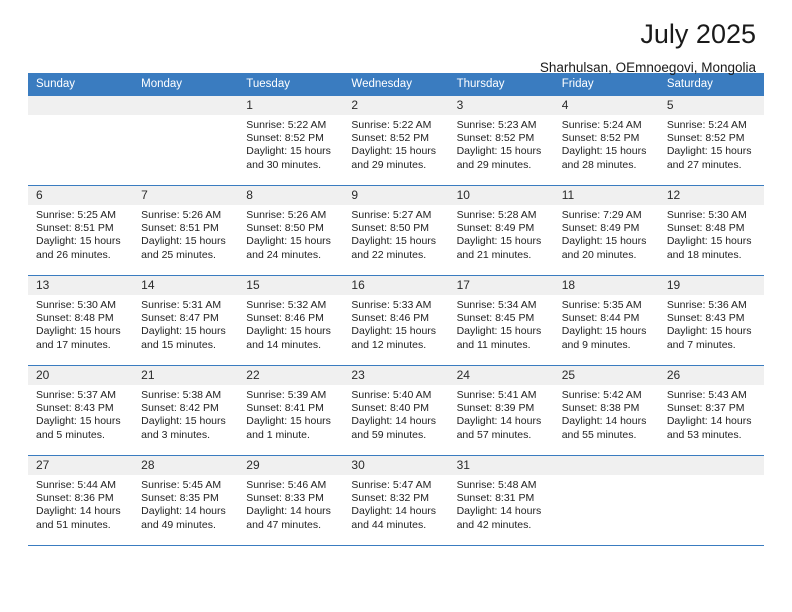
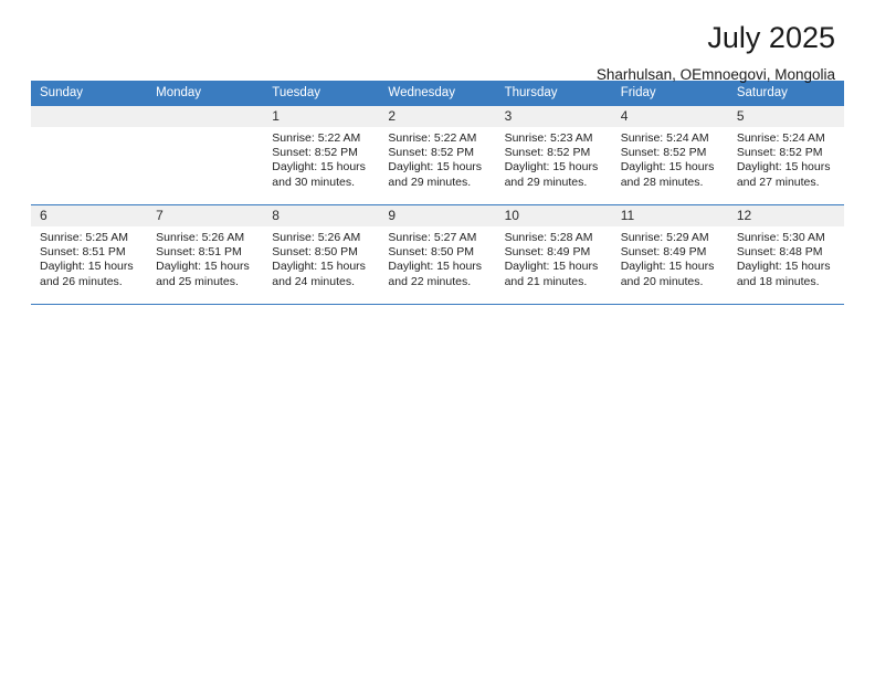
  July 2025
  Sharhulsan, OEmnoegovi, Mongolia
  Sunday	Monday	Tuesday	Wednesday	Thursday	Friday	Saturday
  		1Sunrise: 5:22 AMSunset: 8:52 PMDaylight: 15 hoursand 30 minutes.	2Sunrise: 5:22 AMSunset: 8:52 PMDaylight: 15 hoursand 29 minutes.	3Sunrise: 5:23 AMSunset: 8:52 PMDaylight: 15 hoursand 29 minutes.	4Sunrise: 5:24 AMSunset: 8:52 PMDaylight: 15 hoursand 28 minutes.	5Sunrise: 5:24 AMSunset: 8:52 PMDaylight: 15 hoursand 27 minutes.
- 6Sunrise: 5:25 AMSunset: 8:51 PMDaylight: 15 hoursand 26 minutes.	7Sunrise: 5:26 AMSunset: 8:51 PMDaylight: 15 hoursand 25 minutes.	8Sunrise: 5:26 AMSunset: 8:50 PMDaylight: 15 hoursand 24 minutes.	9Sunrise: 5:27 AMSunset: 8:50 PMDaylight: 15 hoursand 22 minutes.	10Sunrise: 5:28 AMSunset: 8:49 PMDaylight: 15 hoursand 21 minutes.	11Sunrise: 7:29 AMSunset: 8:49 PMDaylight: 15 hoursand 20 minutes.	12Sunrise: 5:30 AMSunset: 8:48 PMDaylight: 15 hoursand 18 minutes.
+ 6Sunrise: 5:25 AMSunset: 8:51 PMDaylight: 15 hoursand 26 minutes.	7Sunrise: 5:26 AMSunset: 8:51 PMDaylight: 15 hoursand 25 minutes.	8Sunrise: 5:26 AMSunset: 8:50 PMDaylight: 15 hoursand 24 minutes.	9Sunrise: 5:27 AMSunset: 8:50 PMDaylight: 15 hoursand 22 minutes.	10Sunrise: 5:28 AMSunset: 8:49 PMDaylight: 15 hoursand 21 minutes.	11Sunrise: 5:29 AMSunset: 8:49 PMDaylight: 15 hoursand 20 minutes.	12Sunrise: 5:30 AMSunset: 8:48 PMDaylight: 15 hoursand 18 minutes.
- 13Sunrise: 5:30 AMSunset: 8:48 PMDaylight: 15 hoursand 17 minutes.	14Sunrise: 5:31 AMSunset: 8:47 PMDaylight: 15 hoursand 15 minutes.	15Sunrise: 5:32 AMSunset: 8:46 PMDaylight: 15 hoursand 14 minutes.	16Sunrise: 5:33 AMSunset: 8:46 PMDaylight: 15 hoursand 12 minutes.	17Sunrise: 5:34 AMSunset: 8:45 PMDaylight: 15 hoursand 11 minutes.	18Sunrise: 5:35 AMSunset: 8:44 PMDaylight: 15 hoursand 9 minutes.	19Sunrise: 5:36 AMSunset: 8:43 PMDaylight: 15 hoursand 7 minutes.
- 20Sunrise: 5:37 AMSunset: 8:43 PMDaylight: 15 hoursand 5 minutes.	21Sunrise: 5:38 AMSunset: 8:42 PMDaylight: 15 hoursand 3 minutes.	22Sunrise: 5:39 AMSunset: 8:41 PMDaylight: 15 hoursand 1 minute.	23Sunrise: 5:40 AMSunset: 8:40 PMDaylight: 14 hoursand 59 minutes.	24Sunrise: 5:41 AMSunset: 8:39 PMDaylight: 14 hoursand 57 minutes.	25Sunrise: 5:42 AMSunset: 8:38 PMDaylight: 14 hoursand 55 minutes.	26Sunrise: 5:43 AMSunset: 8:37 PMDaylight: 14 hoursand 53 minutes.
- 27Sunrise: 5:44 AMSunset: 8:36 PMDaylight: 14 hoursand 51 minutes.	28Sunrise: 5:45 AMSunset: 8:35 PMDaylight: 14 hoursand 49 minutes.	29Sunrise: 5:46 AMSunset: 8:33 PMDaylight: 14 hoursand 47 minutes.	30Sunrise: 5:47 AMSunset: 8:32 PMDaylight: 14 hoursand 44 minutes.	31Sunrise: 5:48 AMSunset: 8:31 PMDaylight: 14 hoursand 42 minutes.
